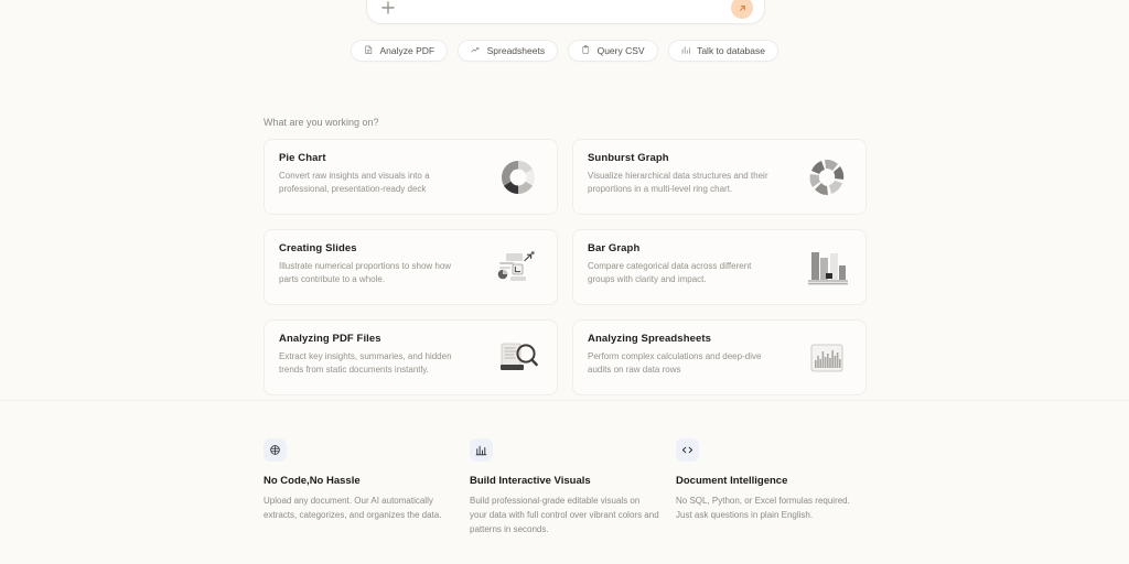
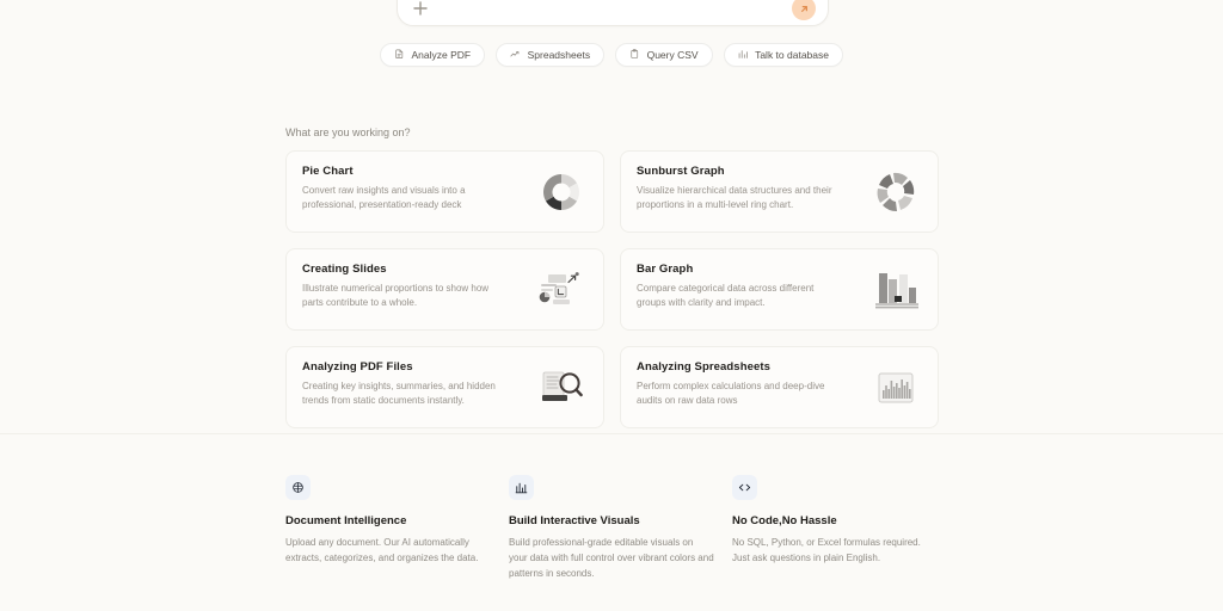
  Analyze PDF
  Spreadsheets
  Query CSV
  Talk to database
  What are you working on?
  Pie Chart
  Convert raw insights and visuals into a professional, presentation-ready deck
  Sunburst Graph
  Visualize hierarchical data structures and their proportions in a multi-level ring chart.
  Creating Slides
  Illustrate numerical proportions to show how parts contribute to a whole.
  Bar Graph
  Compare categorical data across different groups with clarity and impact.
  Analyzing PDF Files
- Extract key insights, summaries, and hidden trends from static documents instantly.
+ Creating key insights, summaries, and hidden trends from static documents instantly.
  Analyzing Spreadsheets
  Perform complex calculations and deep-dive audits on raw data rows
- No Code,No Hassle
+ Document Intelligence
  Upload any document. Our AI automatically extracts, categorizes, and organizes the data.
  Build Interactive Visuals
  Build professional-grade editable visuals on your data with full control over vibrant colors and patterns in seconds.
- Document Intelligence
+ No Code,No Hassle
  No SQL, Python, or Excel formulas required. Just ask questions in plain English.
